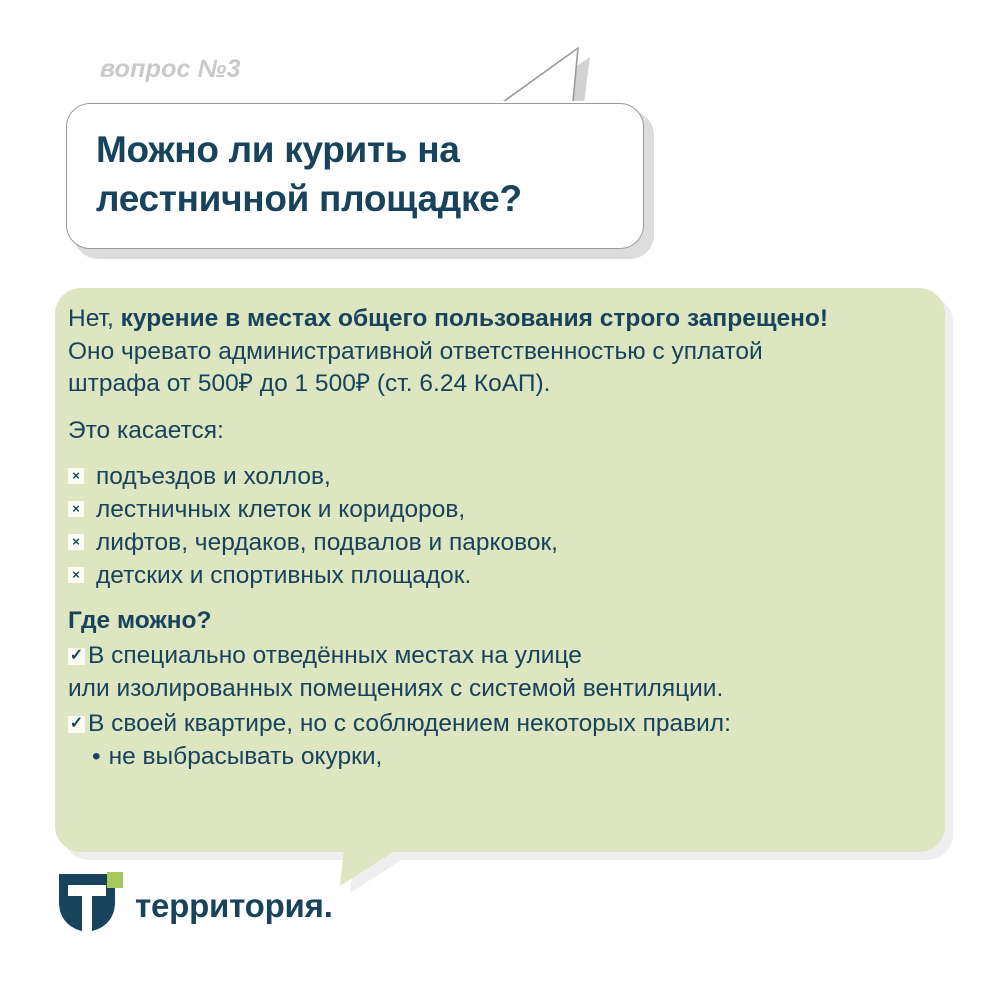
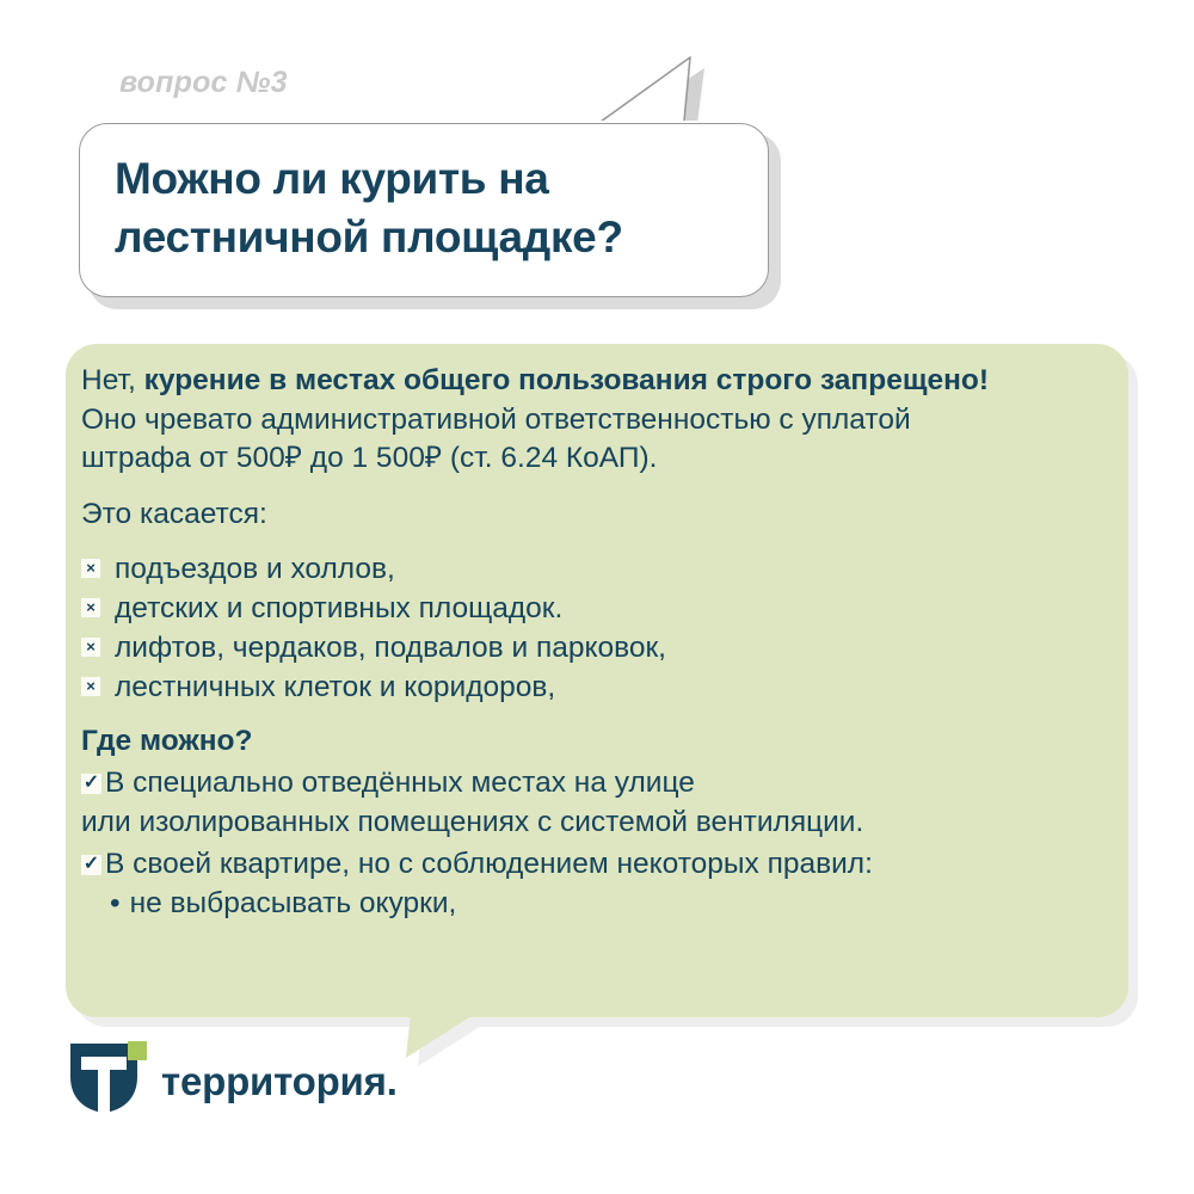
  вопрос №3
  Можно ли курить на
  лестничной площадке?
  Нет, курение в местах общего пользования строго запрещено!
  Оно чревато административной ответственностью с уплатой
  штрафа от 500₽ до 1 500₽ (ст. 6.24 КоАП).
  Это касается:
  ×
  подъездов и холлов,
  ×
- лестничных клеток и коридоров,
+ детских и спортивных площадок.
  ×
  лифтов, чердаков, подвалов и парковок,
  ×
- детских и спортивных площадок.
+ лестничных клеток и коридоров,
  Где можно?
  ✓
  В специально отведённых местах на улице
  или изолированных помещениях с системой вентиляции.
  ✓
  В своей квартире, но с соблюдением некоторых правил:
  • не выбрасывать окурки,
  территория.
